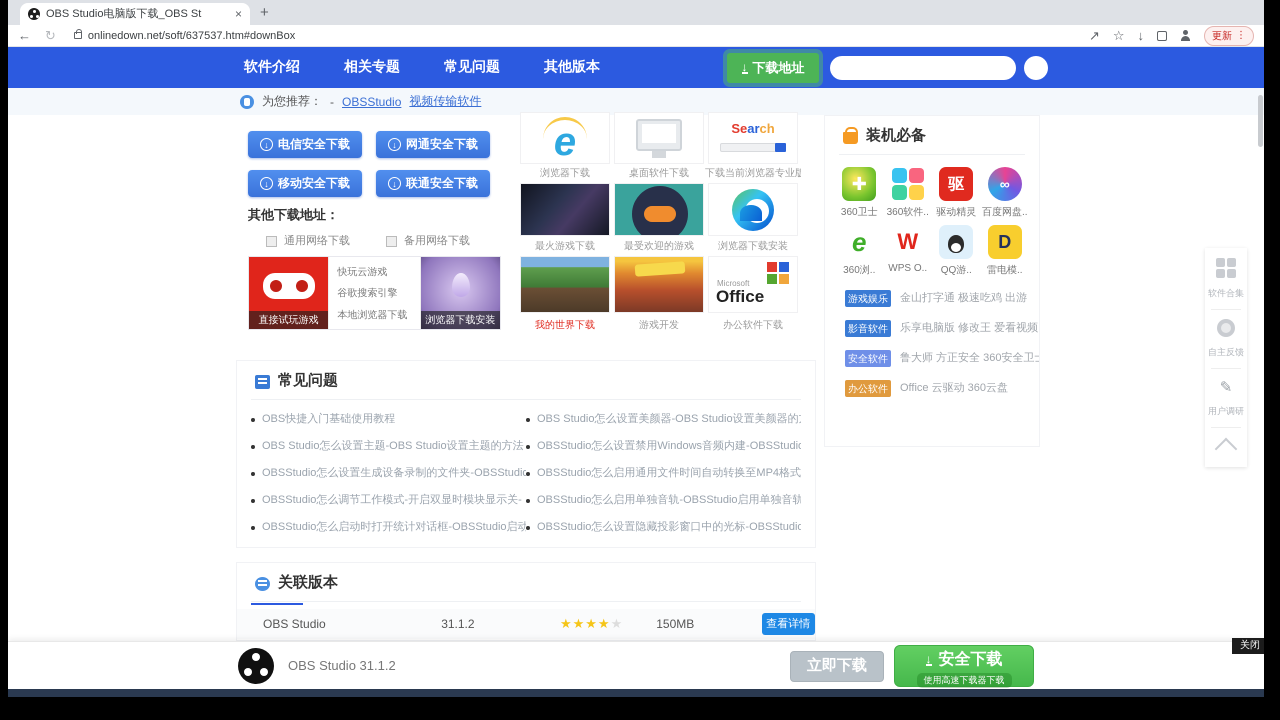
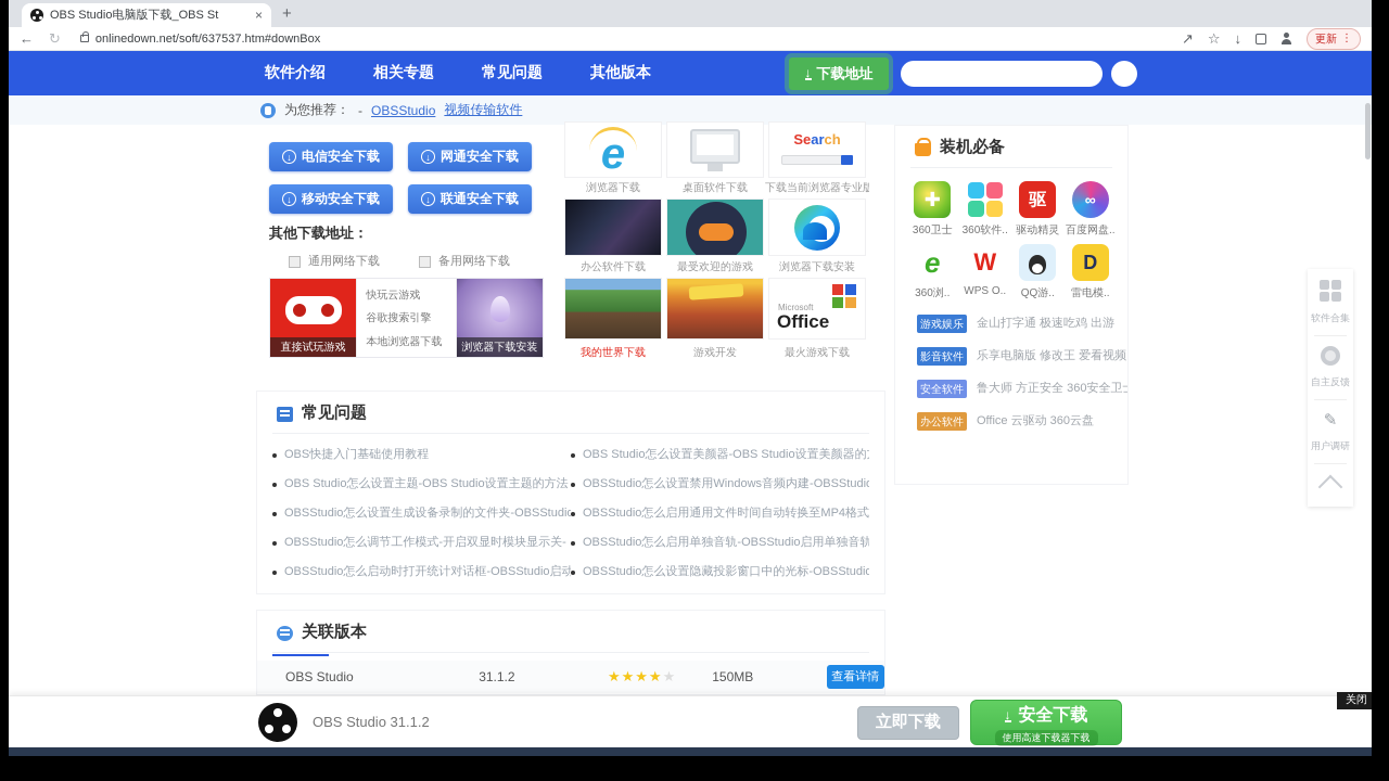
  OBS Studio电脑版下载_OBS St
  ×
  +
  ←
  ↻
  onlinedown.net/soft/637537.htm#downBox
  ↗
  ☆
  ↓
  更新
  ⋮
  软件介绍
  相关专题
  常见问题
  其他版本
  ↓
  下载地址
  为您推荐：
  -
  OBSStudio
  视频传输软件
  ↓
  电信安全下载
  ↓
  网通安全下载
  ↓
  移动安全下载
  ↓
  联通安全下载
  其他下载地址：
  通用网络下载
  备用网络下载
  直接试玩游戏
  快玩云游戏
  谷歌搜索引擎
  本地浏览器下载
  浏览器下载安装
  e
  Search
  浏览器下载
  桌面软件下载
  下载当前浏览器专业版
- 最火游戏下载
+ 办公软件下载
  最受欢迎的游戏
  浏览器下载安装
  Microsoft
  Office
  我的世界下载
  游戏开发
- 办公软件下载
+ 最火游戏下载
  常见问题
  OBS快捷入门基础使用教程
  OBS Studio怎么设置主题-OBS Studio设置主题的方法
  OBSStudio怎么设置生成设备录制的文件夹-OBSStudi
  OBSStudio怎么调节工作模式-开启双显时模块显示关-
  OBSStudio怎么启动时打开统计对话框-OBSStudio启动
  OBS Studio怎么设置美颜器-OBS Studio设置美颜器的
  OBSStudio怎么设置禁用Windows音频内建-OBSStudi
  OBSStudio怎么启用通用文件时间自动转换至MP4格式
  OBSStudio怎么启用单独音轨-OBSStudio启用单独音轨
  OBSStudio怎么设置隐藏投影窗口中的光标-OBSStudio
  关联版本
  OBS Studio
  31.1.2
  ★★★★
  ★
  150MB
  查看详情
  装机必备
  ✚
  360卫士
  360软件..
  驱
  驱动精灵
  ∞
  百度网盘..
  e
  360浏..
  W
  WPS O..
  QQ游..
  D
  雷电模..
  游戏娱乐
  金山打字通 极速吃鸡 出游
  影音软件
  乐享电脑版 修改王 爱看视频
  安全软件
  鲁大师 方正安全 360安全卫
  办公软件
  Office 云驱动 360云盘
  软件合集
  自主反馈
  ✎
  用户调研
  OBS Studio 31.1.2
  立即下载
  ↓
  安全下载
  使用高速下载器下载
  关闭
